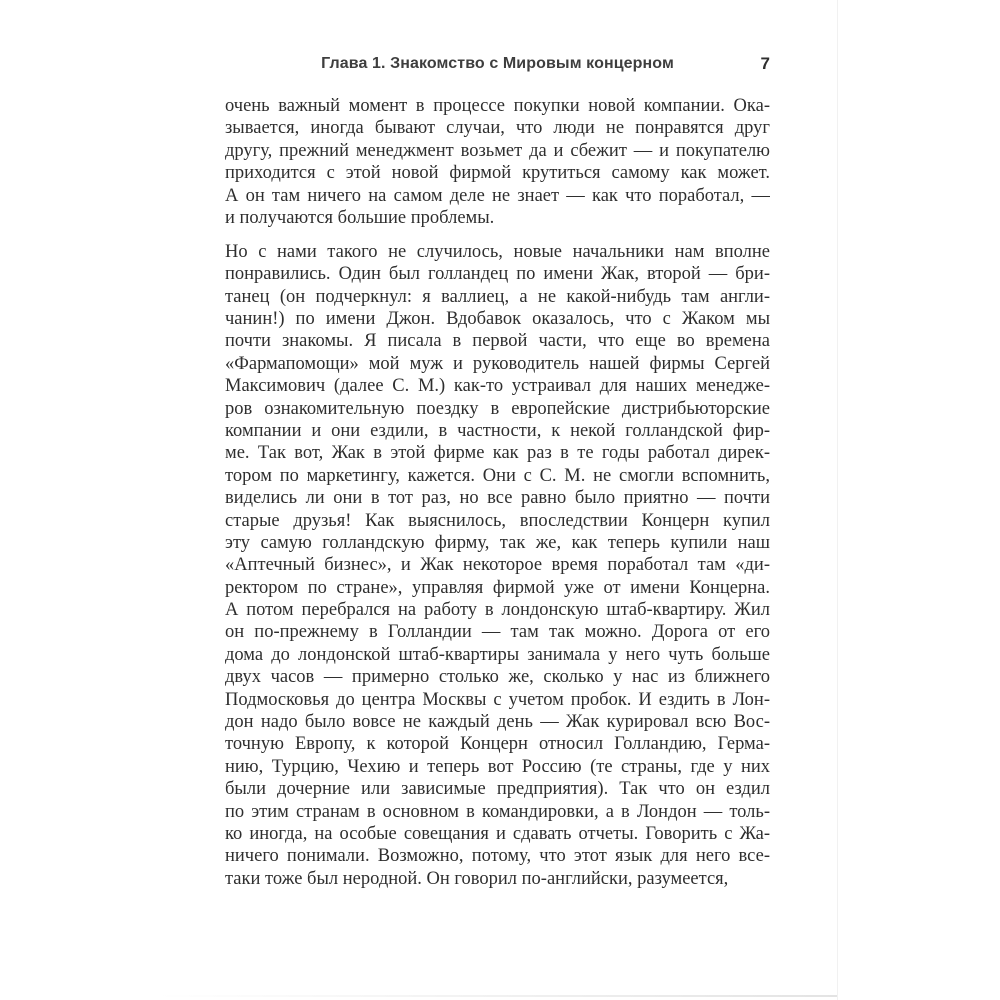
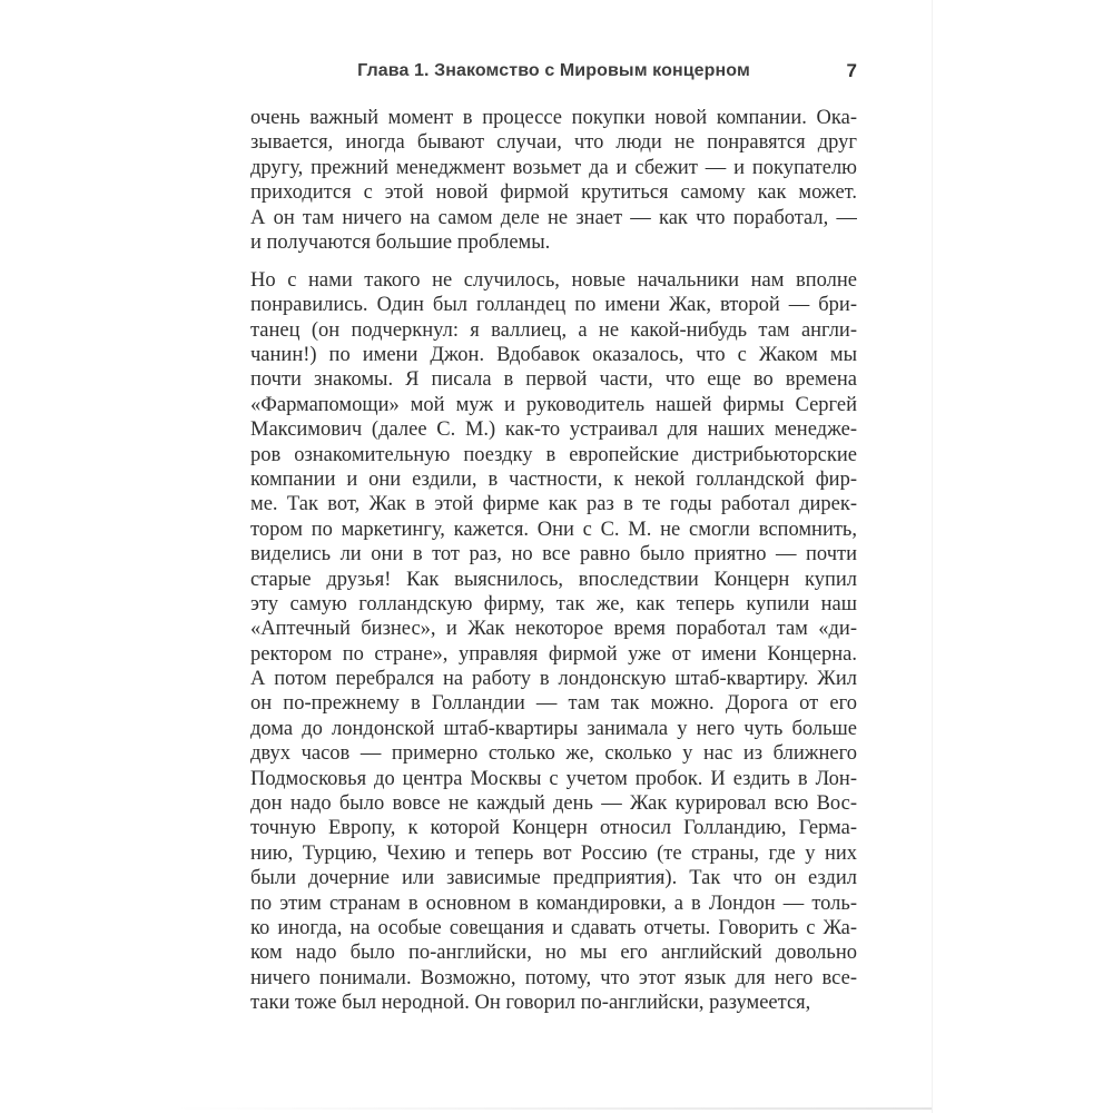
  Глава 1. Знакомство с Мировым концерном
  7
  очень важный момент в процессе покупки новой компании. Ока-
  зывается, иногда бывают случаи, что люди не понравятся друг
  другу, прежний менеджмент возьмет да и сбежит — и покупателю
  приходится с этой новой фирмой крутиться самому как может.
  А он там ничего на самом деле не знает — как что поработал, —
  и получаются большие проблемы.
  Но с нами такого не случилось, новые начальники нам вполне
  понравились. Один был голландец по имени Жак, второй — бри-
  танец (он подчеркнул: я валлиец, а не какой-нибудь там англи-
  чанин!) по имени Джон. Вдобавок оказалось, что с Жаком мы
  почти знакомы. Я писала в первой части, что еще во времена
  «Фармапомощи» мой муж и руководитель нашей фирмы Сергей
  Максимович (далее С. М.) как-то устраивал для наших менедже-
  ров ознакомительную поездку в европейские дистрибьюторские
  компании и они ездили, в частности, к некой голландской фир-
  ме. Так вот, Жак в этой фирме как раз в те годы работал дирек-
  тором по маркетингу, кажется. Они с С. М. не смогли вспомнить,
  виделись ли они в тот раз, но все равно было приятно — почти
  старые друзья! Как выяснилось, впоследствии Концерн купил
  эту самую голландскую фирму, так же, как теперь купили наш
  «Аптечный бизнес», и Жак некоторое время поработал там «ди-
  ректором по стране», управляя фирмой уже от имени Концерна.
  А потом перебрался на работу в лондонскую штаб-квартиру. Жил
  он по-прежнему в Голландии — там так можно. Дорога от его
  дома до лондонской штаб-квартиры занимала у него чуть больше
  двух часов — примерно столько же, сколько у нас из ближнего
  Подмосковья до центра Москвы с учетом пробок. И ездить в Лон-
  дон надо было вовсе не каждый день — Жак курировал всю Вос-
  точную Европу, к которой Концерн относил Голландию, Герма-
  нию, Турцию, Чехию и теперь вот Россию (те страны, где у них
  были дочерние или зависимые предприятия). Так что он ездил
  по этим странам в основном в командировки, а в Лондон — толь-
  ко иногда, на особые совещания и сдавать отчеты. Говорить с Жа-
+ ком надо было по-английски, но мы его английский довольно
  ничего понимали. Возможно, потому, что этот язык для него все-
  таки тоже был неродной. Он говорил по-английски, разумеется,
